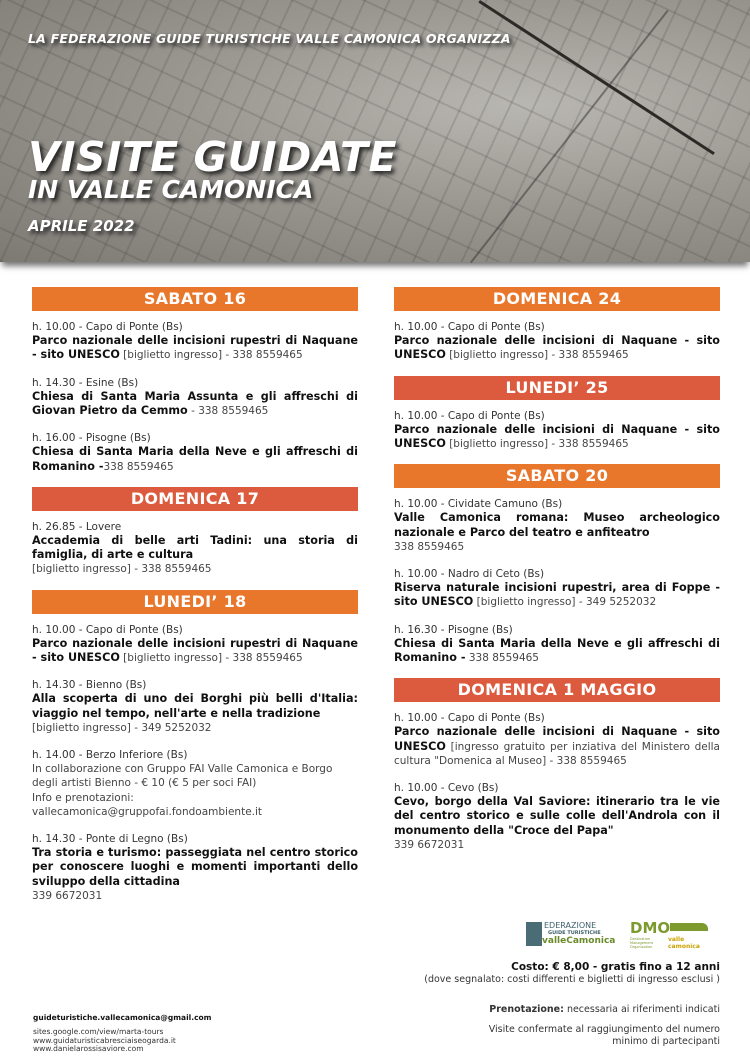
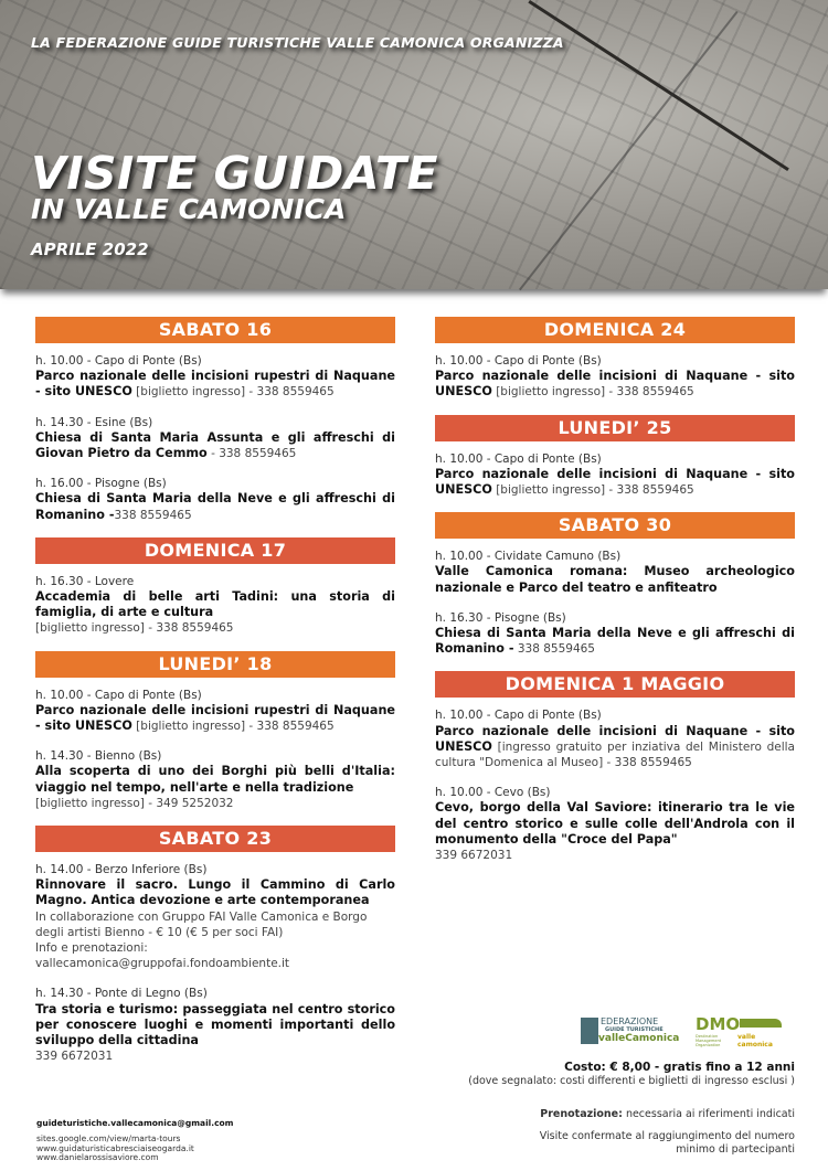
  LA FEDERAZIONE GUIDE TURISTICHE VALLE CAMONICA ORGANIZZA
  VISITE GUIDATE
  IN VALLE CAMONICA
  APRILE 2022
  SABATO 16
  h. 10.00 - Capo di Ponte (Bs)
  Parco nazionale delle incisioni rupestri di Naquane - sito UNESCO [biglietto ingresso] - 338 8559465
  h. 14.30 - Esine (Bs)
  Chiesa di Santa Maria Assunta e gli affreschi di Giovan Pietro da Cemmo - 338 8559465
  h. 16.00 - Pisogne (Bs)
  Chiesa di Santa Maria della Neve e gli affreschi di Romanino -338 8559465
  DOMENICA 17
- h. 26.85 - Lovere
+ h. 16.30 - Lovere
  Accademia di belle arti Tadini: una storia di famiglia, di arte e cultura
  [biglietto ingresso] - 338 8559465
  LUNEDI’ 18
  h. 10.00 - Capo di Ponte (Bs)
  Parco nazionale delle incisioni rupestri di Naquane - sito UNESCO [biglietto ingresso] - 338 8559465
  h. 14.30 - Bienno (Bs)
  Alla scoperta di uno dei Borghi più belli d'Italia: viaggio nel tempo, nell'arte e nella tradizione
  [biglietto ingresso] - 349 5252032
+ SABATO 23
  h. 14.00 - Berzo Inferiore (Bs)
+ Rinnovare il sacro. Lungo il Cammino di Carlo Magno. Antica devozione e arte contemporanea
  In collaborazione con Gruppo FAI Valle Camonica e Borgo degli artisti Bienno - € 10 (€ 5 per soci FAI)
  Info e prenotazioni:
  vallecamonica@gruppofai.fondoambiente.it
  h. 14.30 - Ponte di Legno (Bs)
  Tra storia e turismo: passeggiata nel centro storico per conoscere luoghi e momenti importanti dello sviluppo della cittadina
  339 6672031
  DOMENICA 24
  h. 10.00 - Capo di Ponte (Bs)
  Parco nazionale delle incisioni di Naquane - sito UNESCO [biglietto ingresso] - 338 8559465
  LUNEDI’ 25
  h. 10.00 - Capo di Ponte (Bs)
  Parco nazionale delle incisioni di Naquane - sito UNESCO [biglietto ingresso] - 338 8559465
- SABATO 20
+ SABATO 30
  h. 10.00 - Cividate Camuno (Bs)
  Valle Camonica romana: Museo archeologico nazionale e Parco del teatro e anfiteatro
- 338 8559465
- h. 10.00 - Nadro di Ceto (Bs)
- Riserva naturale incisioni rupestri, area di Foppe - sito UNESCO [biglietto ingresso] - 349 5252032
  h. 16.30 - Pisogne (Bs)
  Chiesa di Santa Maria della Neve e gli affreschi di Romanino - 338 8559465
  DOMENICA 1 MAGGIO
  h. 10.00 - Capo di Ponte (Bs)
  Parco nazionale delle incisioni di Naquane - sito UNESCO [ingresso gratuito per inziativa del Ministero della cultura "Domenica al Museo] - 338 8559465
  h. 10.00 - Cevo (Bs)
  Cevo, borgo della Val Saviore: itinerario tra le vie del centro storico e sulle colle dell'Androla con il monumento della "Croce del Papa"
  339 6672031
  EDERAZIONE
  valleCamonica
  DMO
  Costo: € 8,00 - gratis fino a 12 anni
  (dove segnalato: costi differenti e biglietti di ingresso esclusi )
  Prenotazione: necessaria ai riferimenti indicati
  Visite confermate al raggiungimento del numero minimo di partecipanti
  guideturistiche.vallecamonica@gmail.com
  sites.google.com/view/marta-tours
  www.guidaturisticabresciaiseogarda.it
  www.danielarossisaviore.com
